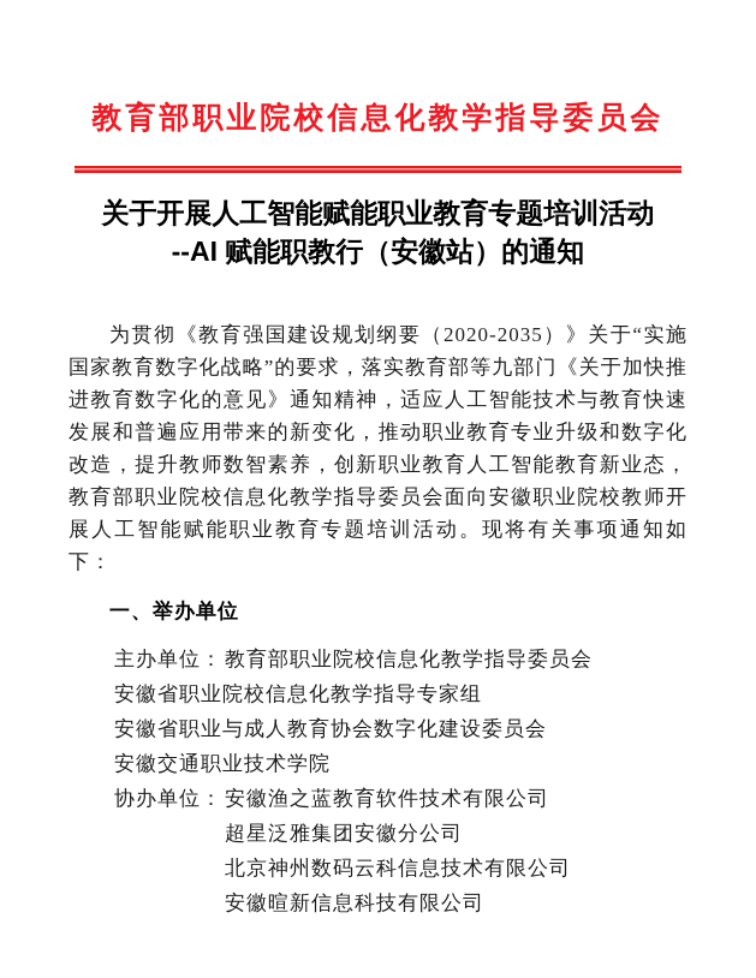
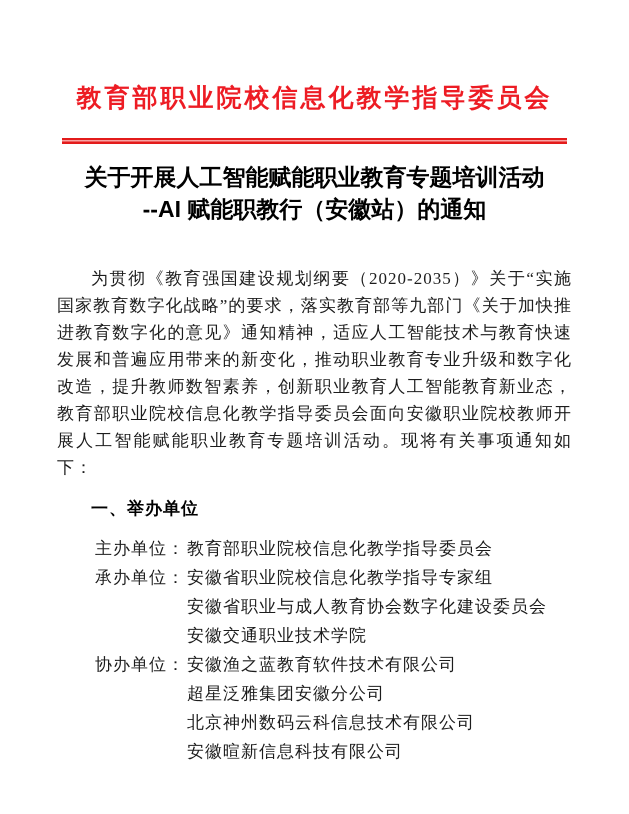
  教育部职业院校信息化教学指导委员会
  关于开展人工智能赋能职业教育专题培训活动
  --AI 赋能职教行（安徽站）的通知
  为贯彻《教育强国建设规划纲要（2020-2035）》关于“实施国家教育数字化战略”的要求，落实教育部等九部门《关于加快推进教育数字化的意见》通知精神，适应人工智能技术与教育快速发展和普遍应用带来的新变化，推动职业教育专业升级和数字化改造，提升教师数智素养，创新职业教育人工智能教育新业态，教育部职业院校信息化教学指导委员会面向安徽职业院校教师开展人工智能赋能职业教育专题培训活动。现将有关事项通知如下：
  一、举办单位
  主办单位：
  教育部职业院校信息化教学指导委员会
+ 承办单位：
  安徽省职业院校信息化教学指导专家组
  安徽省职业与成人教育协会数字化建设委员会
  安徽交通职业技术学院
  协办单位：
  安徽渔之蓝教育软件技术有限公司
  超星泛雅集团安徽分公司
  北京神州数码云科信息技术有限公司
  安徽暄新信息科技有限公司
